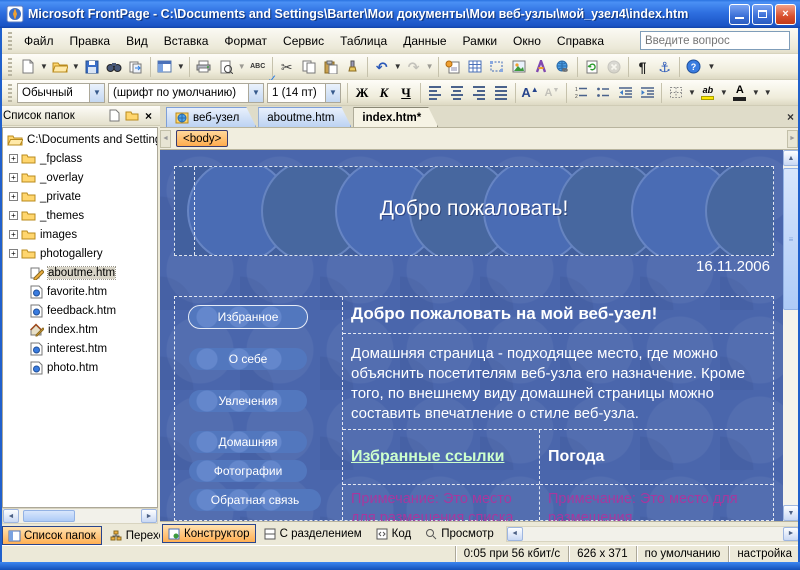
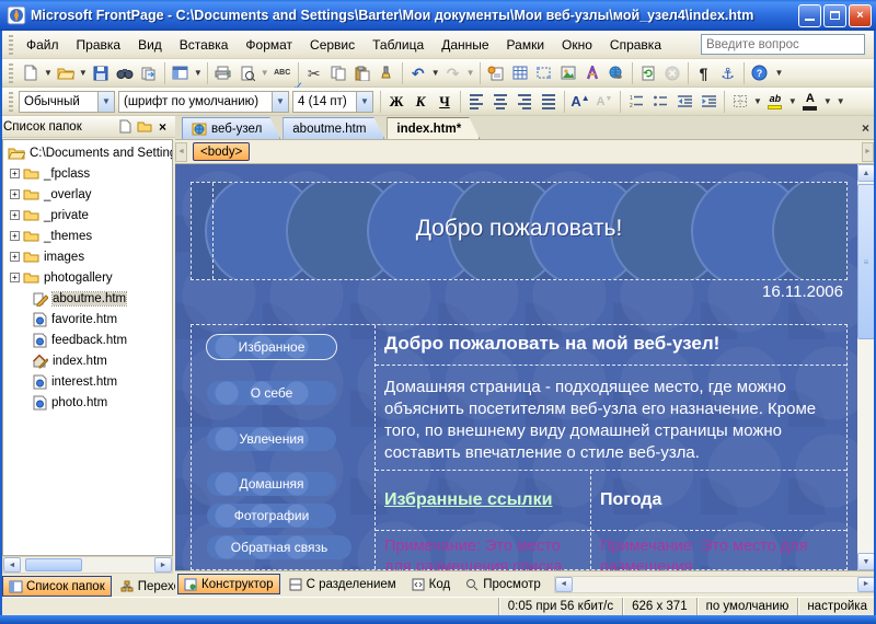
  Microsoft FrontPage - C:\Documents and Settings\Barter\Мои документы\Мои веб-узлы\мой_узел4\index.htm
  ×
  Файл
  Правка
  Вид
  Вставка
  Формат
  Сервис
  Таблица
  Данные
  Рамки
  Окно
  Справка
  Введите вопрос
  ▼
  ▼
  ▼
  ▼
  ✓
  ✂
  ↶
  ▼
  ↷
  ▼
  ¶
  ⚓
  ?
  ▼
  Обычный
  ▼
  (шрифт по умолчанию)
  ▼
- 1 (14 пт)
+ 4 (14 пт)
  ▼
  Ж
  К
  Ч
  A▲
  ▼
  ab
  ▼
  A
  ▼
  ▼
  Список папок
  ×
  C:\Documents and Settin
  +
  _fpclass
  +
  _overlay
  +
  _private
  +
  _themes
  +
  images
  +
  photogallery
  aboutme.htm
  favorite.htm
  feedback.htm
  index.htm
  interest.htm
  photo.htm
  Список папок
  веб-узел
  aboutme.htm
  index.htm*
  ×
  <body>
  Добро пожаловать!
  16.11.2006
  Избранное
  О себе
  Увлечения
  Домашняя
  Фотографии
  Обратная связь
  Добро пожаловать на мой веб-узел!
  Домашняя страница - подходящее место, где можно объяснить посетителям веб-узла его назначение. Кроме того, по внешнему виду домашней страницы можно составить впечатление о стиле веб-узла.
  Избранные ссылки
  Примечание: Это место для размещения списка
  Погода
  Примечание: Это место для размещения
  ≡
  Конструктор
  С разделением
  Код
  Просмотр
  0:05 при 56 кбит/с
  626 x 371
  по умолчанию
  настройка
